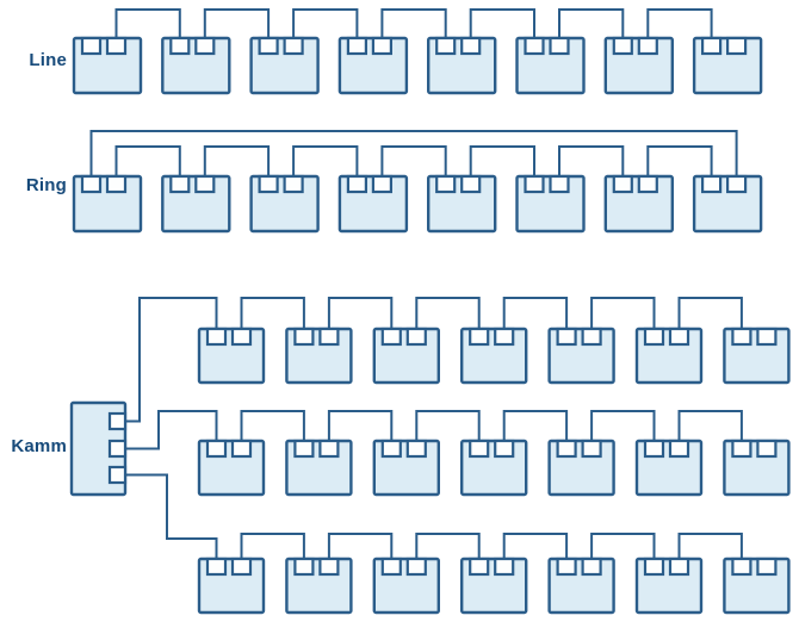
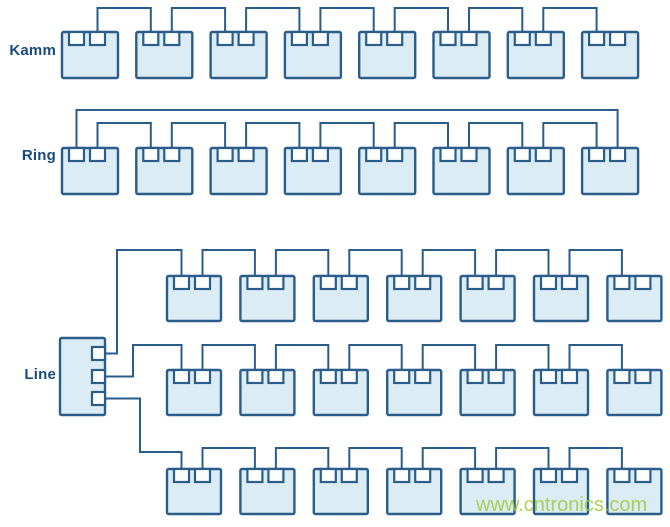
- Line
+ Kamm
  Ring
- Kamm
+ Line
+ www.cntronics.com
